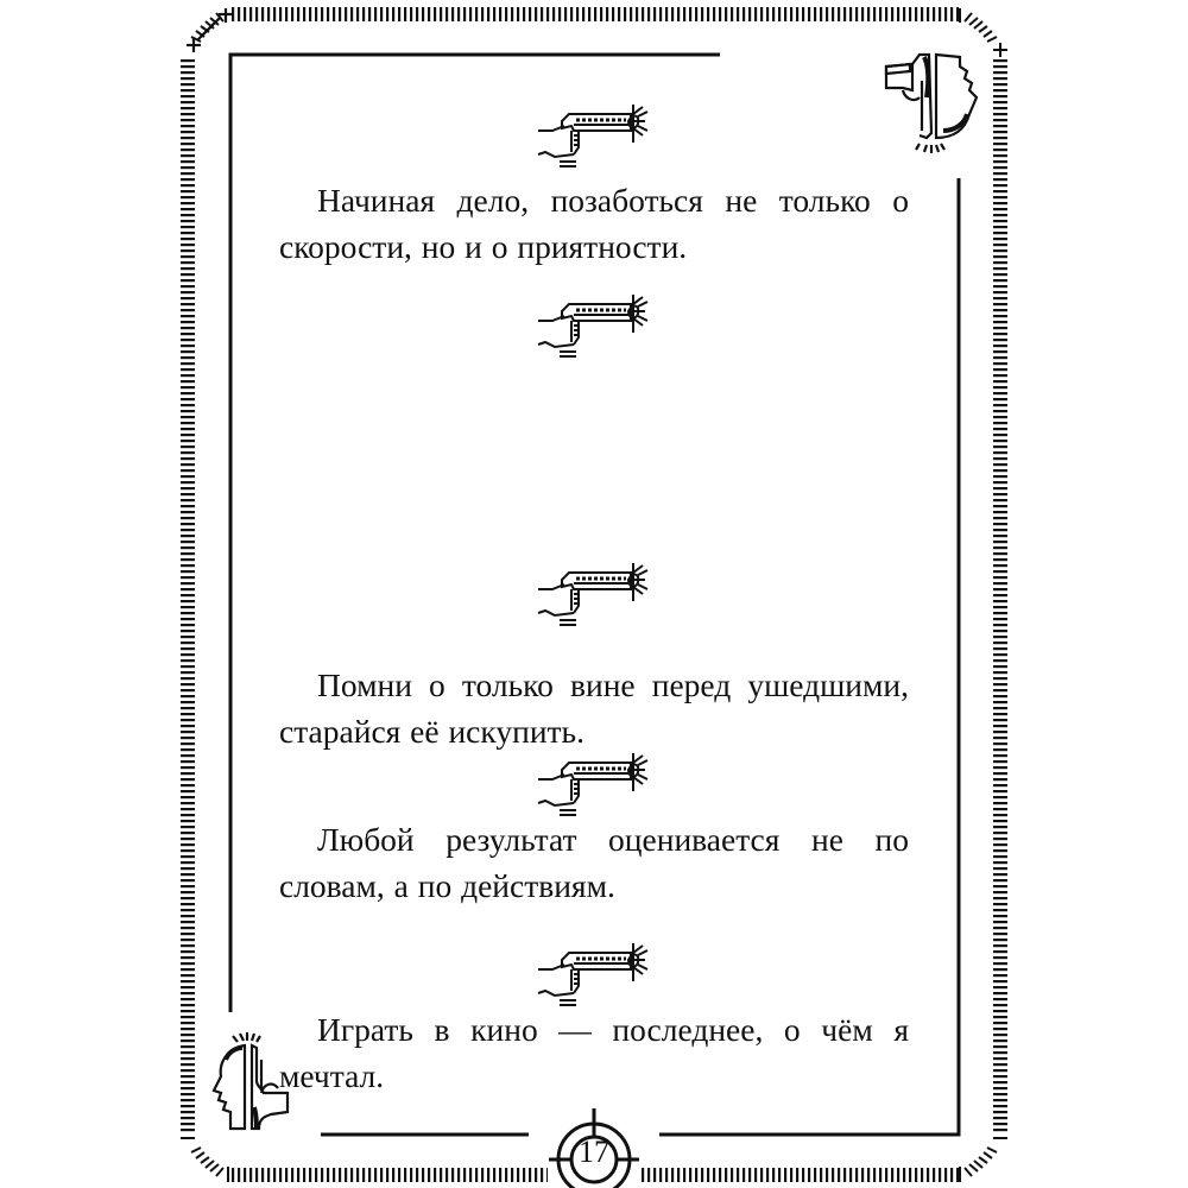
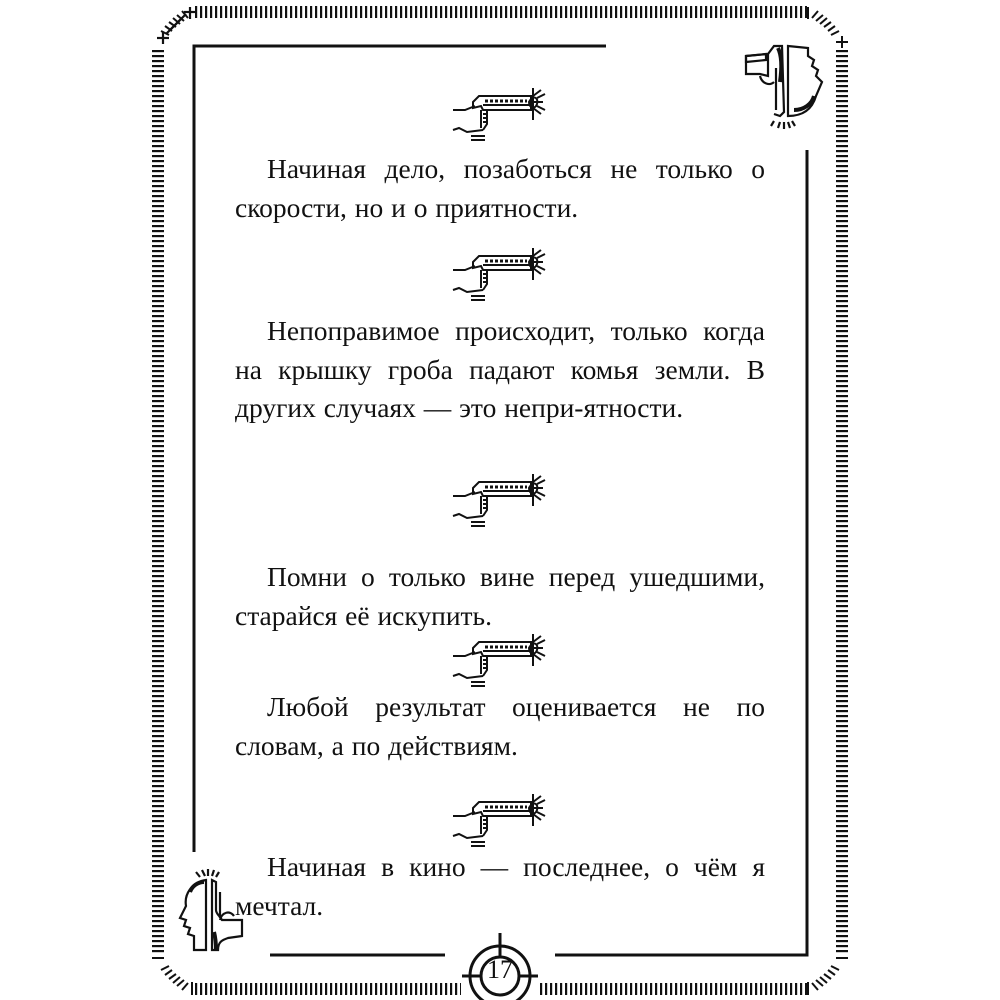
  Начиная дело, позаботься не только о скорости, но и о приятности.
+ Непоправимое происходит, только когда на крышку гроба падают комья земли. В других случаях — это непри-ятности.
  Помни о только вине перед ушедшими, старайся её искупить.
  Любой результат оценивается не по словам, а по действиям.
- Играть в кино — последнее, о чём я мечтал.
+ Начиная в кино — последнее, о чём я мечтал.
  17
